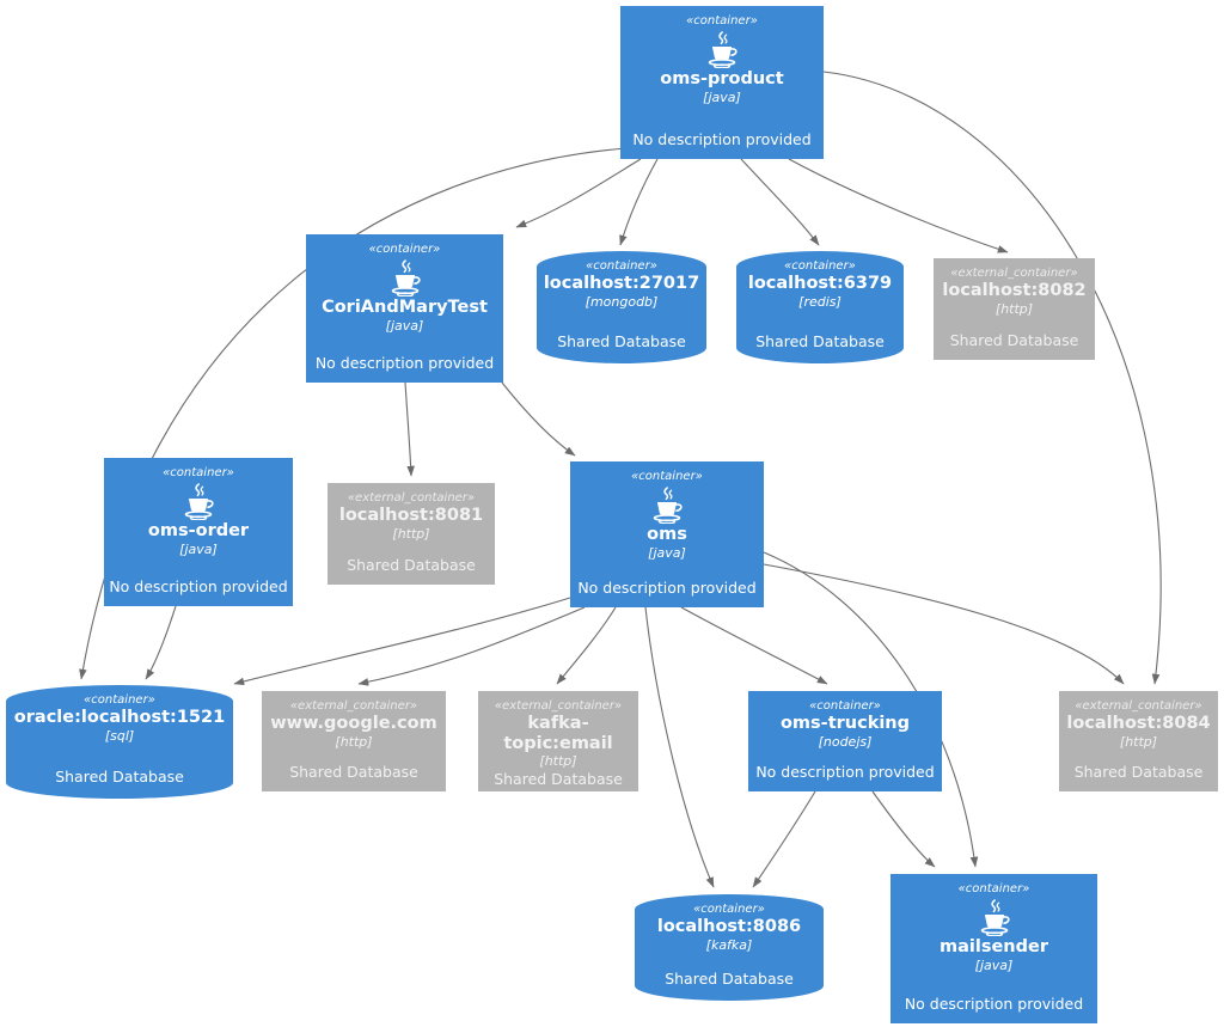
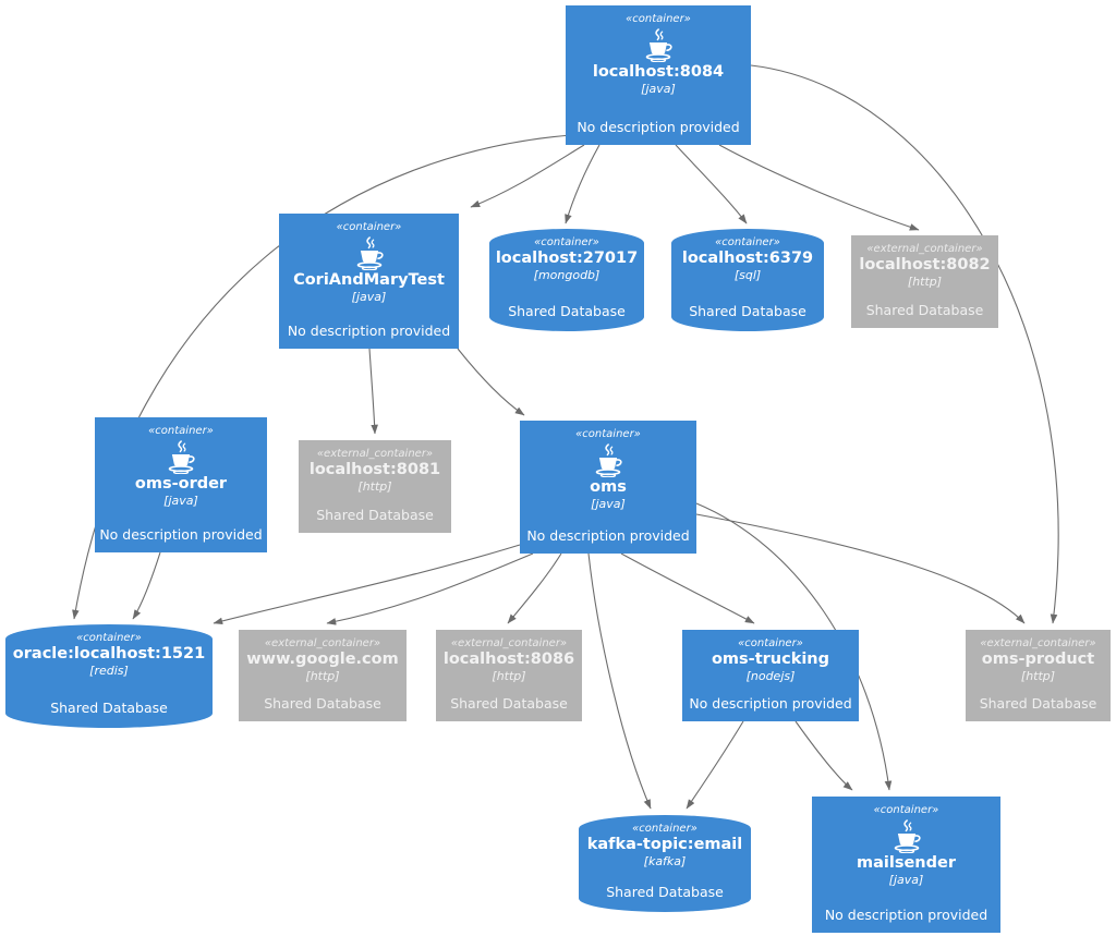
  «container»
- oms-product
+ localhost:8084
  [java]
  No description provided
  «container»
  CoriAndMaryTest
  [java]
  No description provided
  «container»
  localhost:27017
  [mongodb]
  Shared Database
  «container»
  localhost:6379
- [redis]
+ [sql]
  Shared Database
  «external_container»
  localhost:8082
  [http]
  Shared Database
  «container»
  oms-order
  [java]
  No description provided
  «external_container»
  localhost:8081
  [http]
  Shared Database
  «container»
  oms
  [java]
  No description provided
  «container»
  oracle:localhost:1521
- [sql]
+ [redis]
  Shared Database
  «external_container»
  www.google.com
  [http]
  Shared Database
  «external_container»
- kafka-topic:email
+ localhost:8086
  [http]
  Shared Database
  «container»
  oms-trucking
  [nodejs]
  No description provided
  «external_container»
- localhost:8084
+ oms-product
  [http]
  Shared Database
  «container»
- localhost:8086
+ kafka-topic:email
  [kafka]
  Shared Database
  «container»
  mailsender
  [java]
  No description provided
